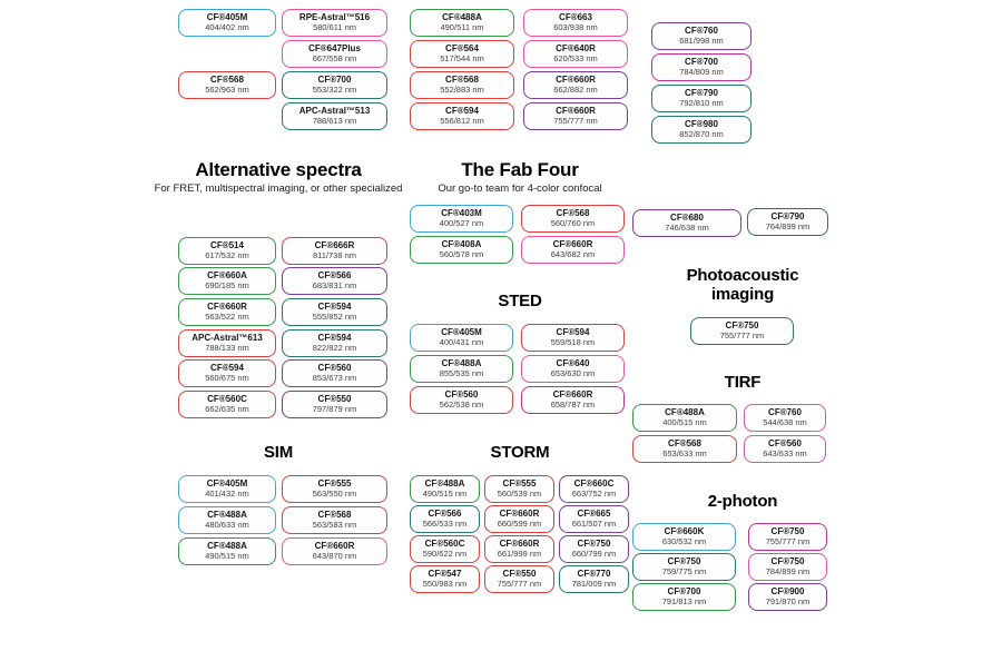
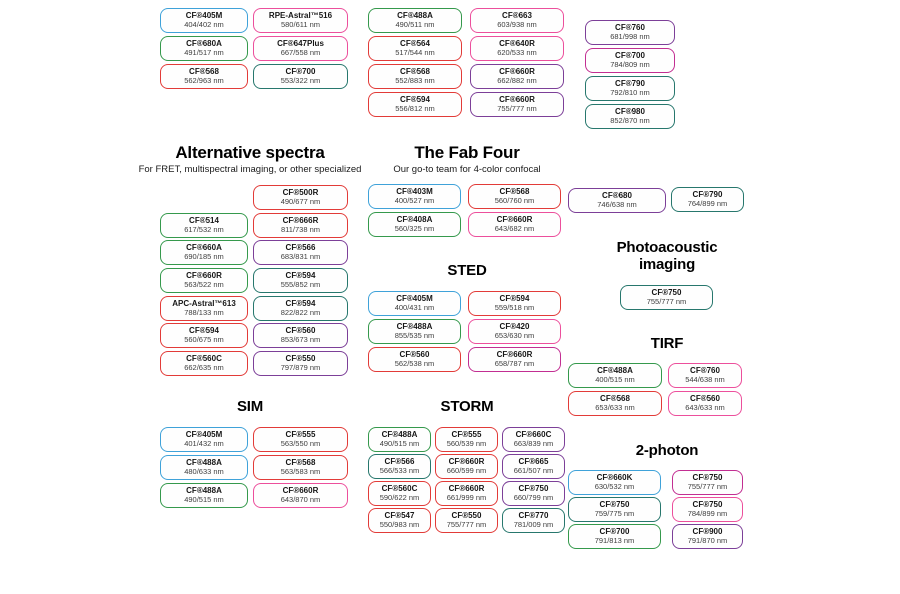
  CF®405M
  404/402 nm
+ CF®680A
+ 491/517 nm
  CF®568
  562/963 nm
  RPE-Astral™516
  580/611 nm
  CF®647Plus
  667/558 nm
  CF®700
  553/322 nm
- APC-Astral™513
- 788/613 nm
  CF®488A
  490/511 nm
  CF®564
  517/544 nm
  CF®568
  552/883 nm
  CF®594
  556/812 nm
  CF®663
  603/938 nm
  CF®640R
  620/533 nm
  CF®660R
  662/882 nm
  CF®660R
  755/777 nm
  CF®760
  681/998 nm
  CF®700
  784/809 nm
  CF®790
  792/810 nm
  CF®980
  852/870 nm
  CF®680
  746/638 nm
  CF®790
  764/899 nm
  Alternative spectra
  For FRET, multispectral imaging, or other specialized
  CF®514
  617/532 nm
  CF®660A
  690/185 nm
  CF®660R
  563/522 nm
  APC-Astral™613
  788/133 nm
  CF®594
  560/675 nm
  CF®560C
  662/635 nm
+ CF®500R
+ 490/677 nm
  CF®666R
  811/738 nm
  CF®566
  683/831 nm
  CF®594
  555/852 nm
  CF®594
  822/822 nm
  CF®560
  853/673 nm
  CF®550
  797/879 nm
  The Fab Four
  Our go-to team for 4-color confocal
  CF®403M
  400/527 nm
  CF®408A
- 560/578 nm
+ 560/325 nm
  CF®568
  560/760 nm
  CF®660R
  643/682 nm
  STED
  CF®405M
  400/431 nm
  CF®488A
  855/535 nm
  CF®560
  562/538 nm
  CF®594
  559/518 nm
- CF®640
+ CF®420
  653/630 nm
  CF®660R
  658/787 nm
  Photoacoustic
  imaging
  CF®750
  755/777 nm
  TIRF
  CF®488A
  400/515 nm
  CF®568
  653/633 nm
  CF®760
  544/638 nm
  CF®560
  643/633 nm
  SIM
  CF®405M
  401/432 nm
  CF®488A
  480/633 nm
  CF®488A
  490/515 nm
  CF®555
  563/550 nm
  CF®568
  563/583 nm
  CF®660R
  643/870 nm
  STORM
  CF®488A
  490/515 nm
  CF®566
  566/533 nm
  CF®560C
  590/622 nm
  CF®547
  550/983 nm
  CF®555
  560/539 nm
  CF®660R
  660/599 nm
  CF®660R
  661/999 nm
  CF®550
  755/777 nm
  CF®660C
- 663/752 nm
+ 663/839 nm
  CF®665
  661/507 nm
  CF®750
  660/799 nm
  CF®770
  781/009 nm
  2-photon
  CF®660K
  630/532 nm
  CF®750
  759/775 nm
  CF®700
  791/813 nm
  CF®750
  755/777 nm
  CF®750
  784/899 nm
  CF®900
  791/870 nm
